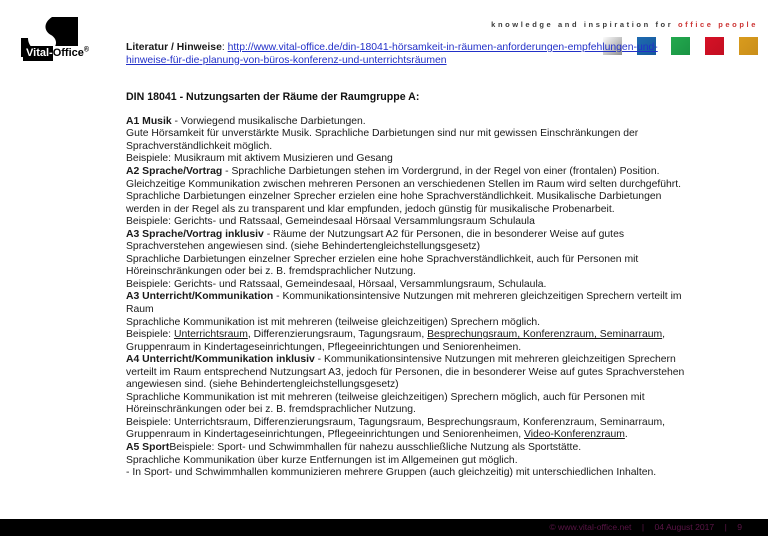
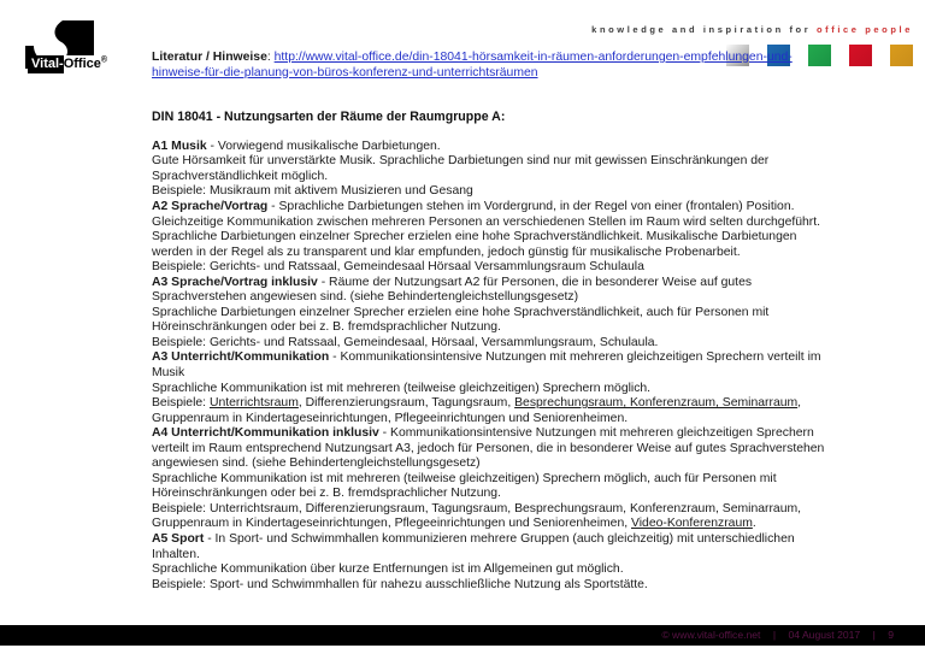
  Vital-Office
  knowledge and inspiration for office people
  Literatur / Hinweise: http://www.vital-office.de/din-18041-hörsamkeit-in-räumen-anforderungen-empfehlungen-und-hinweise-für-die-planung-von-büros-konferenz-und-unterrichtsräumen
  DIN 18041 - Nutzungsarten der Räume der Raumgruppe A:
  A1 Musik - Vorwiegend musikalische Darbietungen.
  Gute Hörsamkeit für unverstärkte Musik. Sprachliche Darbietungen sind nur mit gewissen Einschränkungen der Sprachverständlichkeit möglich.
  Beispiele: Musikraum mit aktivem Musizieren und Gesang
  A2 Sprache/Vortrag - Sprachliche Darbietungen stehen im Vordergrund, in der Regel von einer (frontalen) Position. Gleichzeitige Kommunikation zwischen mehreren Personen an verschiedenen Stellen im Raum wird selten durchgeführt.
  Sprachliche Darbietungen einzelner Sprecher erzielen eine hohe Sprachverständlichkeit. Musikalische Darbietungen werden in der Regel als zu transparent und klar empfunden, jedoch günstig für musikalische Probenarbeit.
  Beispiele: Gerichts- und Ratssaal, Gemeindesaal Hörsaal Versammlungsraum Schulaula
  A3 Sprache/Vortrag inklusiv - Räume der Nutzungsart A2 für Personen, die in besonderer Weise auf gutes Sprachverstehen angewiesen sind. (siehe Behindertengleichstellungsgesetz)
  Sprachliche Darbietungen einzelner Sprecher erzielen eine hohe Sprachverständlichkeit, auch für Personen mit Höreinschränkungen oder bei z. B. fremdsprachlicher Nutzung.
  Beispiele: Gerichts- und Ratssaal, Gemeindesaal, Hörsaal, Versammlungsraum, Schulaula.
- A3 Unterricht/Kommunikation - Kommunikationsintensive Nutzungen mit mehreren gleichzeitigen Sprechern verteilt im Raum
+ A3 Unterricht/Kommunikation - Kommunikationsintensive Nutzungen mit mehreren gleichzeitigen Sprechern verteilt im Musik
  Sprachliche Kommunikation ist mit mehreren (teilweise gleichzeitigen) Sprechern möglich.
  Beispiele: Unterrichtsraum, Differenzierungsraum, Tagungsraum, Besprechungsraum, Konferenzraum, Seminarraum, Gruppenraum in Kindertageseinrichtungen, Pflegeeinrichtungen und Seniorenheimen.
  A4 Unterricht/Kommunikation inklusiv - Kommunikationsintensive Nutzungen mit mehreren gleichzeitigen Sprechern verteilt im Raum entsprechend Nutzungsart A3, jedoch für Personen, die in besonderer Weise auf gutes Sprachverstehen angewiesen sind. (siehe Behindertengleichstellungsgesetz)
  Sprachliche Kommunikation ist mit mehreren (teilweise gleichzeitigen) Sprechern möglich, auch für Personen mit Höreinschränkungen oder bei z. B. fremdsprachlicher Nutzung.
  Beispiele: Unterrichtsraum, Differenzierungsraum, Tagungsraum, Besprechungsraum, Konferenzraum, Seminarraum, Gruppenraum in Kindertageseinrichtungen, Pflegeeinrichtungen und Seniorenheimen, Video-Konferenzraum.
- A5 SportBeispiele: Sport- und Schwimmhallen für nahezu ausschließliche Nutzung als Sportstätte.
+ A5 Sport - In Sport- und Schwimmhallen kommunizieren mehrere Gruppen (auch gleichzeitig) mit unterschiedlichen Inhalten.
  Sprachliche Kommunikation über kurze Entfernungen ist im Allgemeinen gut möglich.
- - In Sport- und Schwimmhallen kommunizieren mehrere Gruppen (auch gleichzeitig) mit unterschiedlichen Inhalten.
+ Beispiele: Sport- und Schwimmhallen für nahezu ausschließliche Nutzung als Sportstätte.
  © www.vital-office.net | 04 August 2017 | 9
